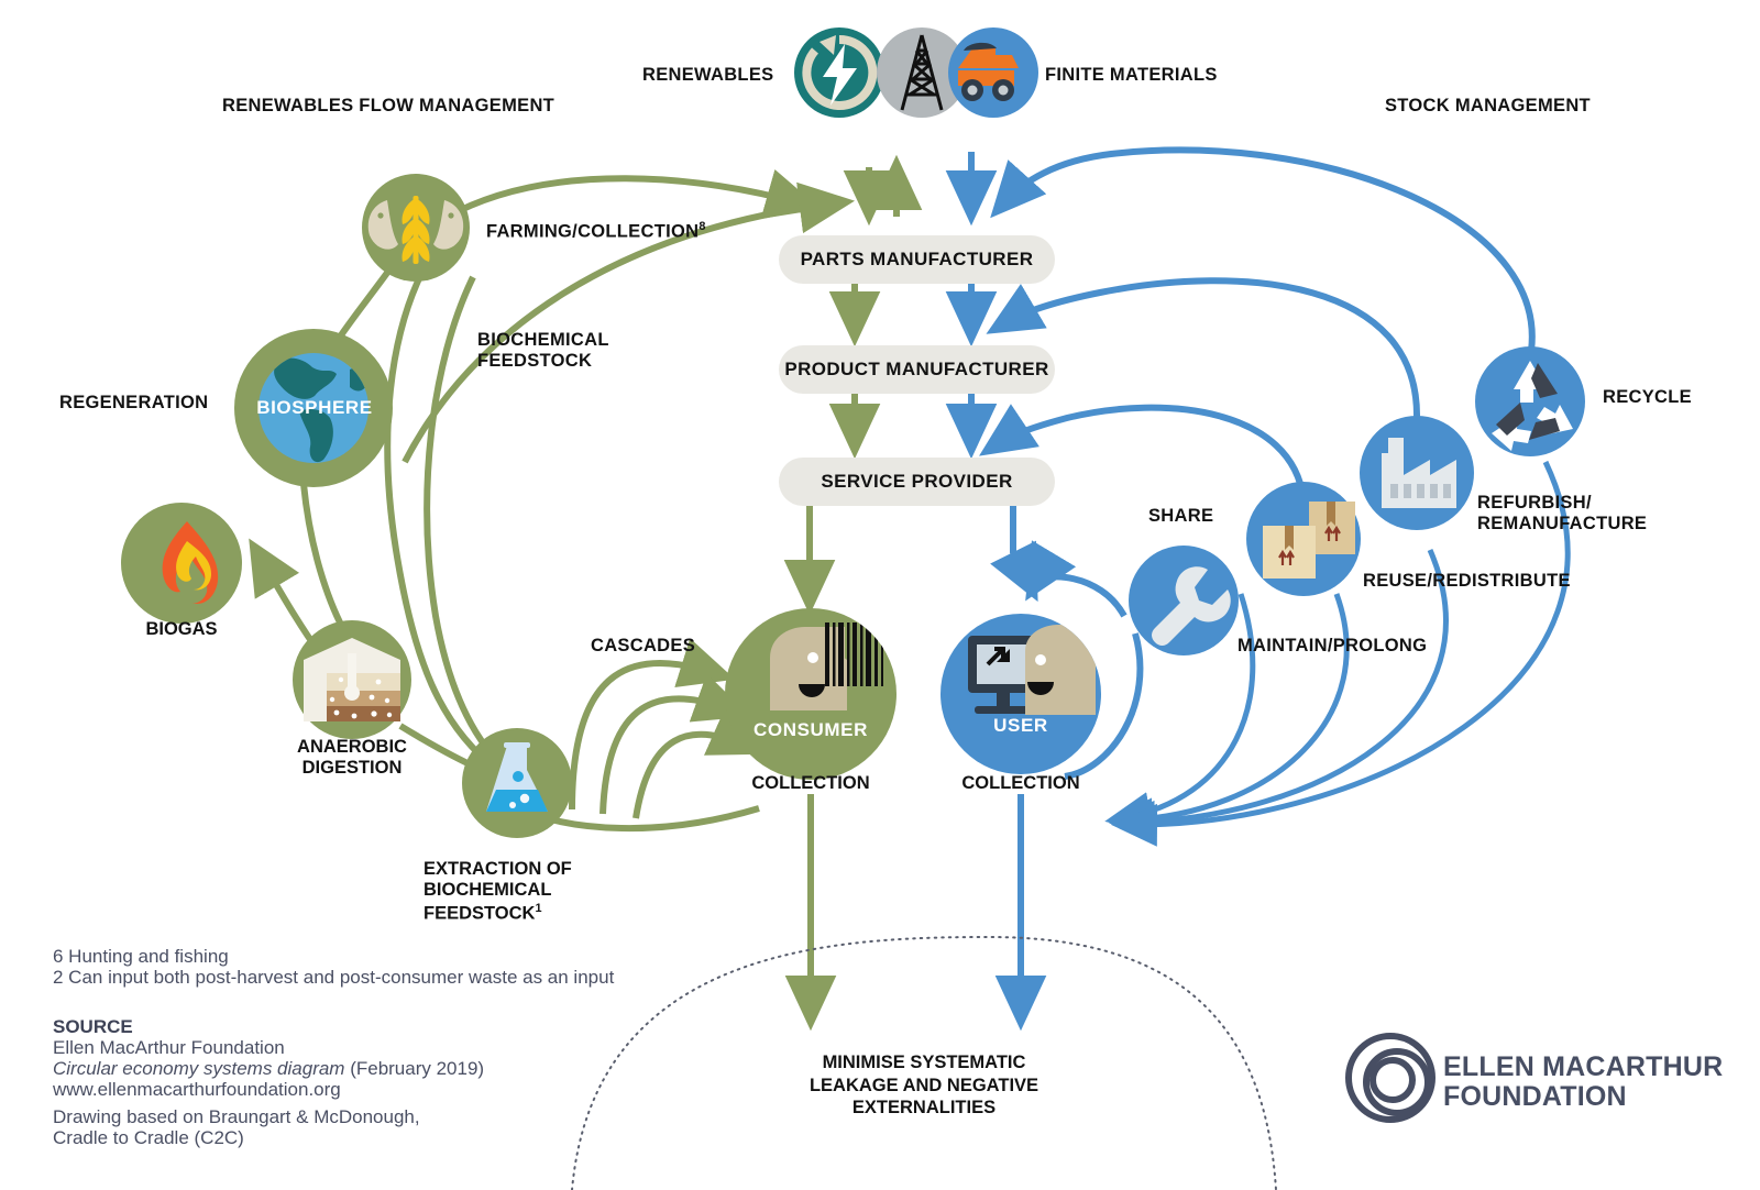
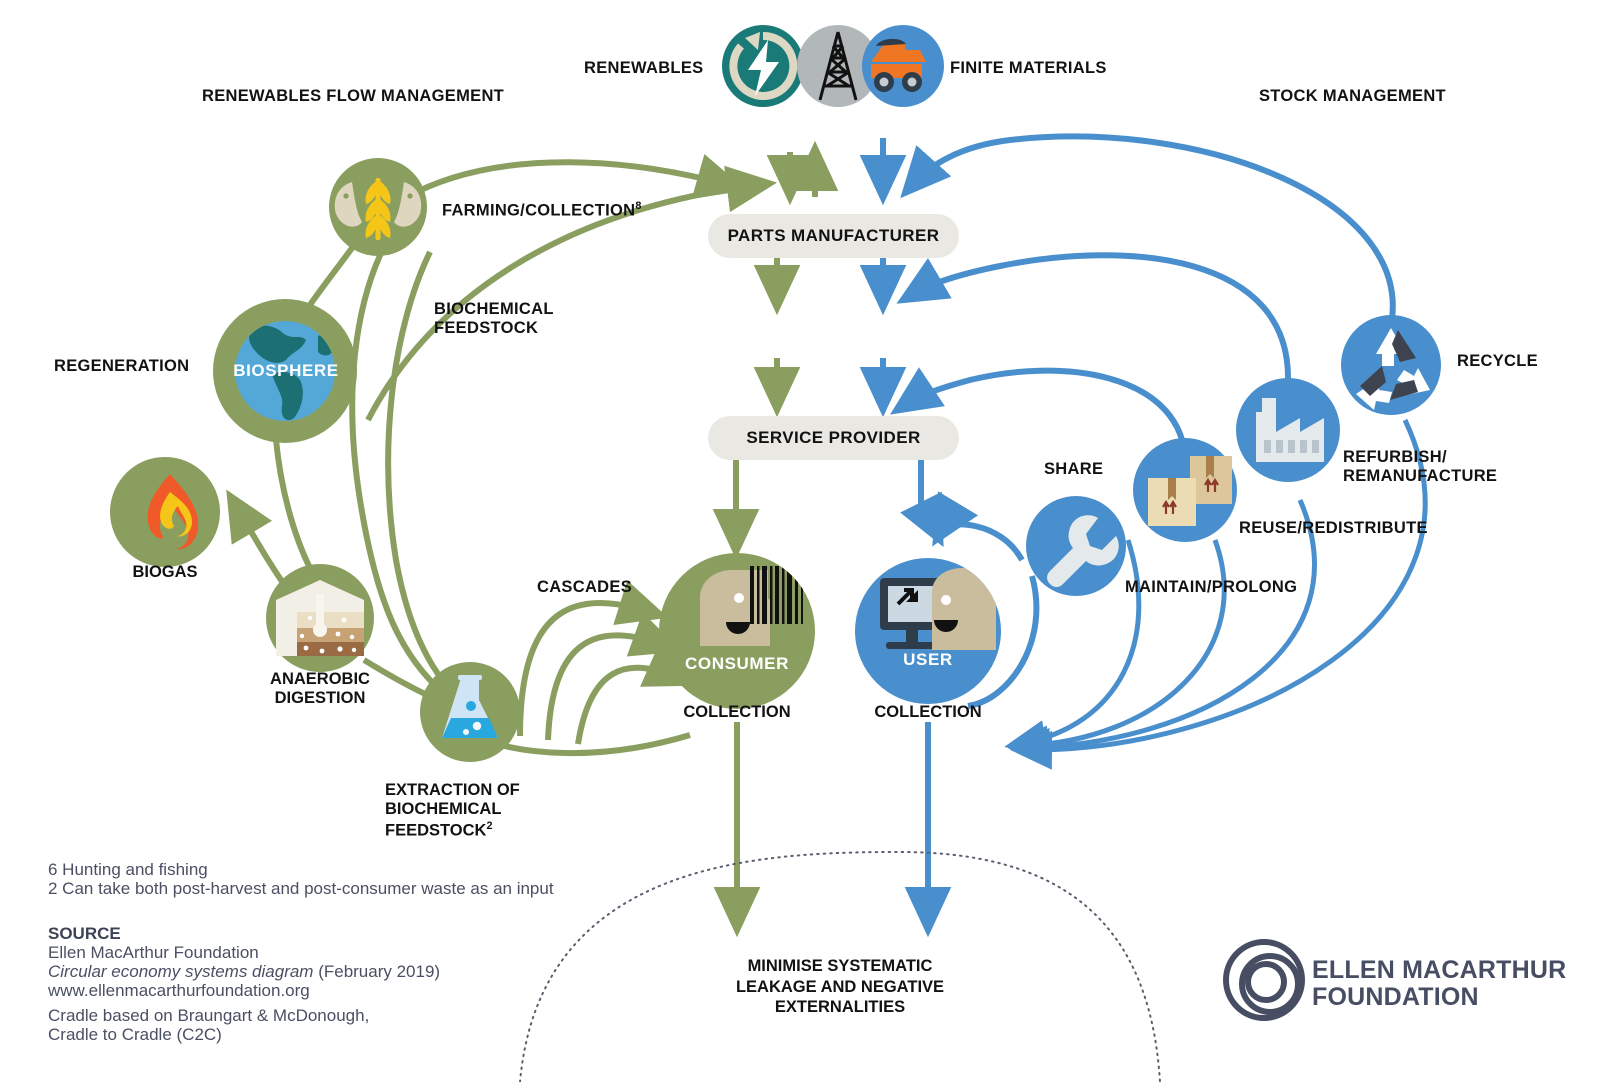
  CONSUMER
  USER
  RENEWABLES
  FINITE MATERIALS
  RENEWABLES FLOW MANAGEMENT
  STOCK MANAGEMENT
  FARMING/COLLECTION8
  BIOCHEMICAL
  FEEDSTOCK
  REGENERATION
  BIOSPHERE
  BIOGAS
  ANAEROBIC
  DIGESTION
  EXTRACTION OF
  BIOCHEMICAL
- FEEDSTOCK1
+ FEEDSTOCK2
  CASCADES
  COLLECTION
  PARTS MANUFACTURER
- PRODUCT MANUFACTURER
  SERVICE PROVIDER
  COLLECTION
  SHARE
  MAINTAIN/PROLONG
  REUSE/REDISTRIBUTE
  REFURBISH/
  REMANUFACTURE
  RECYCLE
  MINIMISE SYSTEMATIC
  LEAKAGE AND NEGATIVE
  EXTERNALITIES
  6 Hunting and fishing
- 2 Can input both post-harvest and post-consumer waste as an input
+ 2 Can take both post-harvest and post-consumer waste as an input
  SOURCE
  Ellen MacArthur Foundation
  Circular economy systems diagram (February 2019)
  www.ellenmacarthurfoundation.org
- Drawing based on Braungart & McDonough,
+ Cradle based on Braungart & McDonough,
  Cradle to Cradle (C2C)
  ELLEN MACARTHUR
  FOUNDATION
